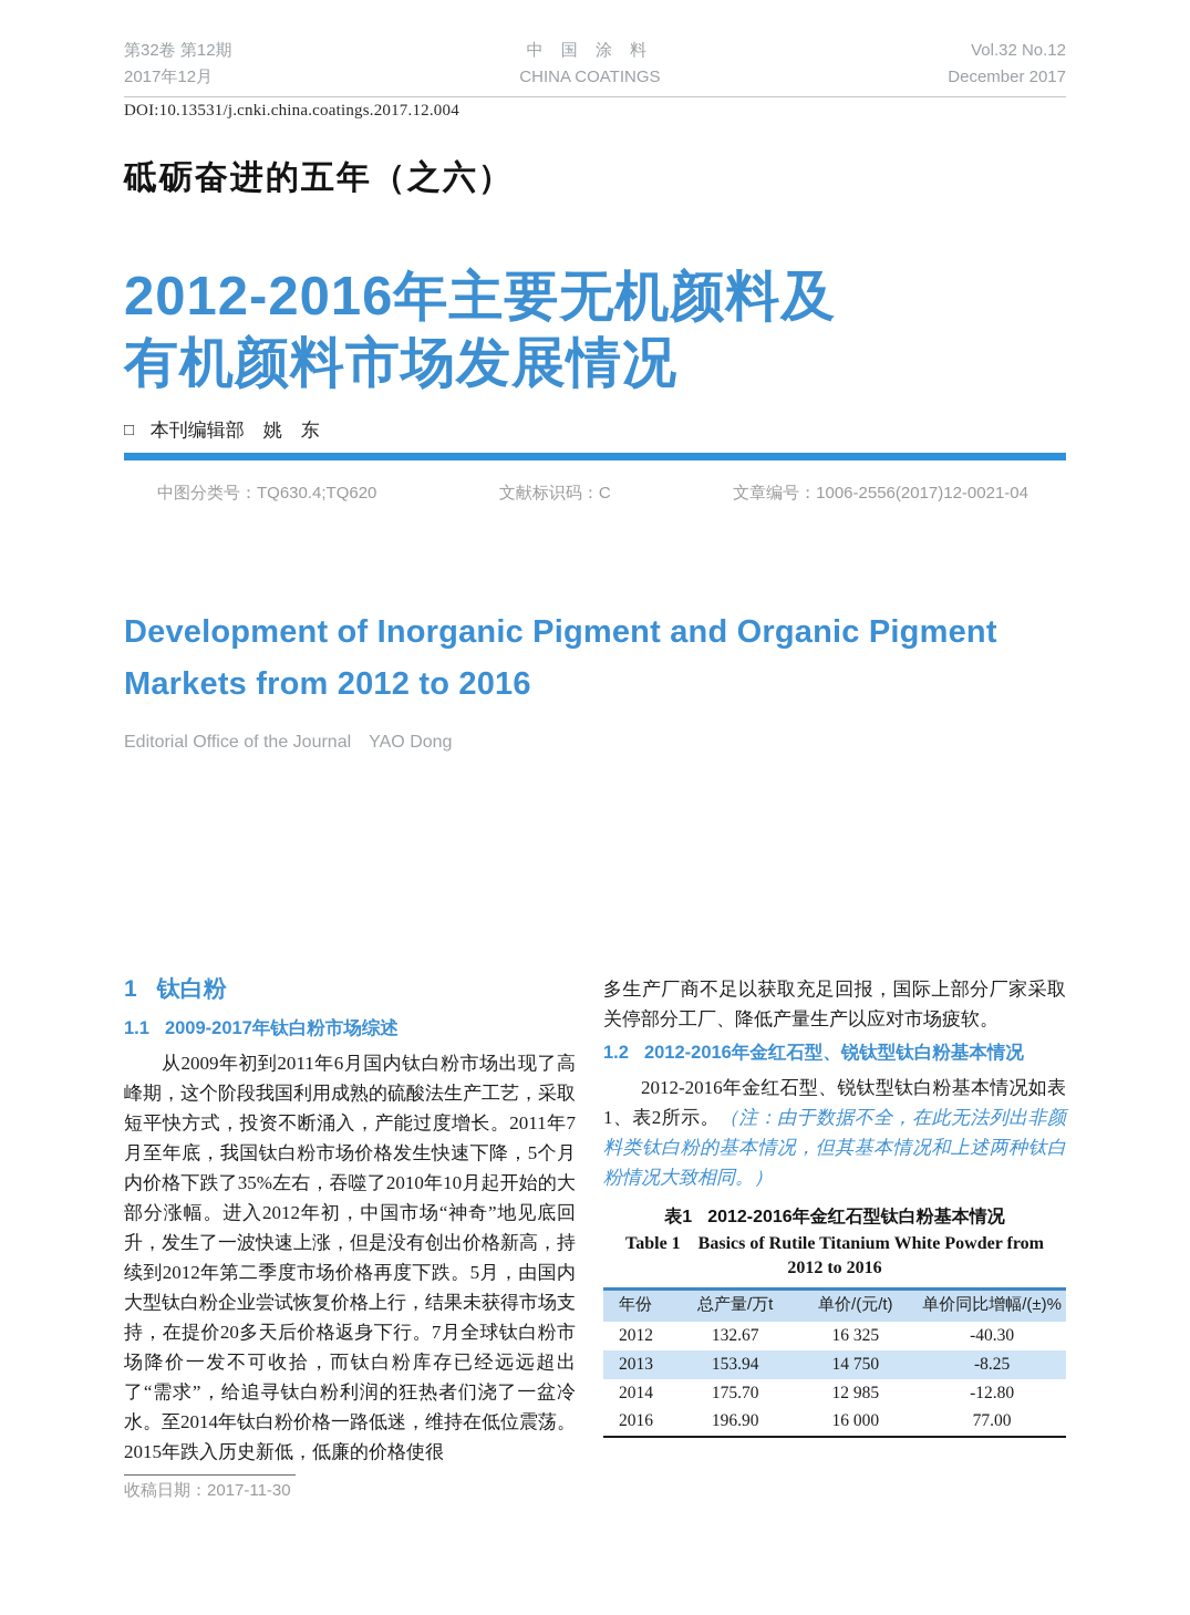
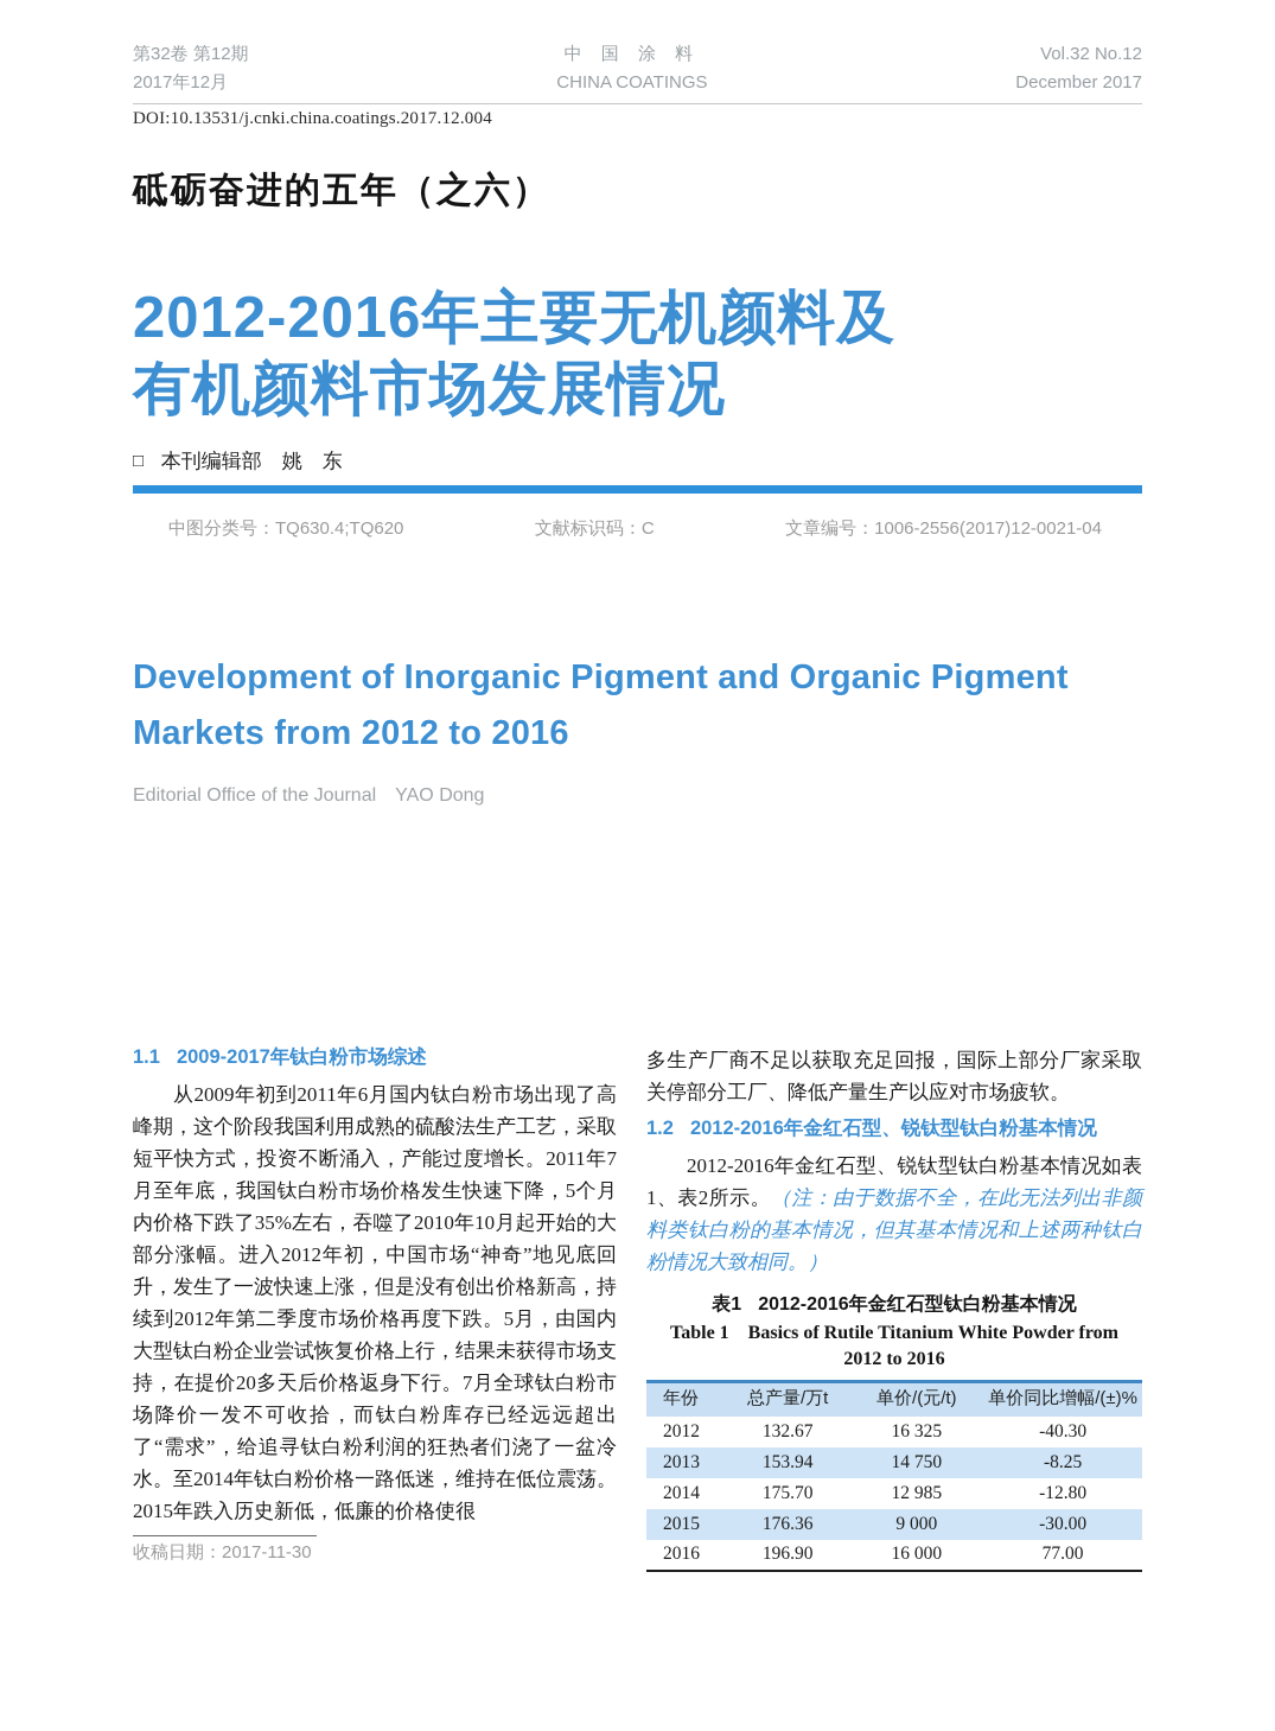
  第32卷 第12期
  2017年12月
  中 国 涂 料
  CHINA COATINGS
  Vol.32 No.12
  December 2017
  DOI:10.13531/j.cnki.china.coatings.2017.12.004
  砥砺奋进的五年（之六）
  2012-2016年主要无机颜料及
  有机颜料市场发展情况
  □ 本刊编辑部 姚 东
  中图分类号：TQ630.4;TQ620
  文献标识码：C
  文章编号：1006-2556(2017)12-0021-04
  Development of Inorganic Pigment and Organic Pigment Markets from 2012 to 2016
  Editorial Office of the Journal YAO Dong
- 1 钛白粉
  1.1 2009-2017年钛白粉市场综述
  从2009年初到2011年6月国内钛白粉市场出现了高峰期，这个阶段我国利用成熟的硫酸法生产工艺，采取短平快方式，投资不断涌入，产能过度增长。2011年7月至年底，我国钛白粉市场价格发生快速下降，5个月内价格下跌了35%左右，吞噬了2010年10月起开始的大部分涨幅。进入2012年初，中国市场“神奇”地见底回升，发生了一波快速上涨，但是没有创出价格新高，持续到2012年第二季度市场价格再度下跌。5月，由国内大型钛白粉企业尝试恢复价格上行，结果未获得市场支持，在提价20多天后价格返身下行。7月全球钛白粉市场降价一发不可收拾，而钛白粉库存已经远远超出了“需求”，给追寻钛白粉利润的狂热者们浇了一盆冷水。至2014年钛白粉价格一路低迷，维持在低位震荡。2015年跌入历史新低，低廉的价格使很
  收稿日期：2017-11-30
  多生产厂商不足以获取充足回报，国际上部分厂家采取关停部分工厂、降低产量生产以应对市场疲软。
  1.2 2012-2016年金红石型、锐钛型钛白粉基本情况
  2012-2016年金红石型、锐钛型钛白粉基本情况如表1、表2所示。（注：由于数据不全，在此无法列出非颜料类钛白粉的基本情况，但其基本情况和上述两种钛白粉情况大致相同。）
  表1 2012-2016年金红石型钛白粉基本情况
  Table 1 Basics of Rutile Titanium White Powder from 2012 to 2016
  年份	总产量/万t	单价/(元/t)	单价同比增幅/(±)%
  2012	132.67	16 325	-40.30
  2013	153.94	14 750	-8.25
  2014	175.70	12 985	-12.80
+ 2015	176.36	9 000	-30.00
  2016	196.90	16 000	77.00
